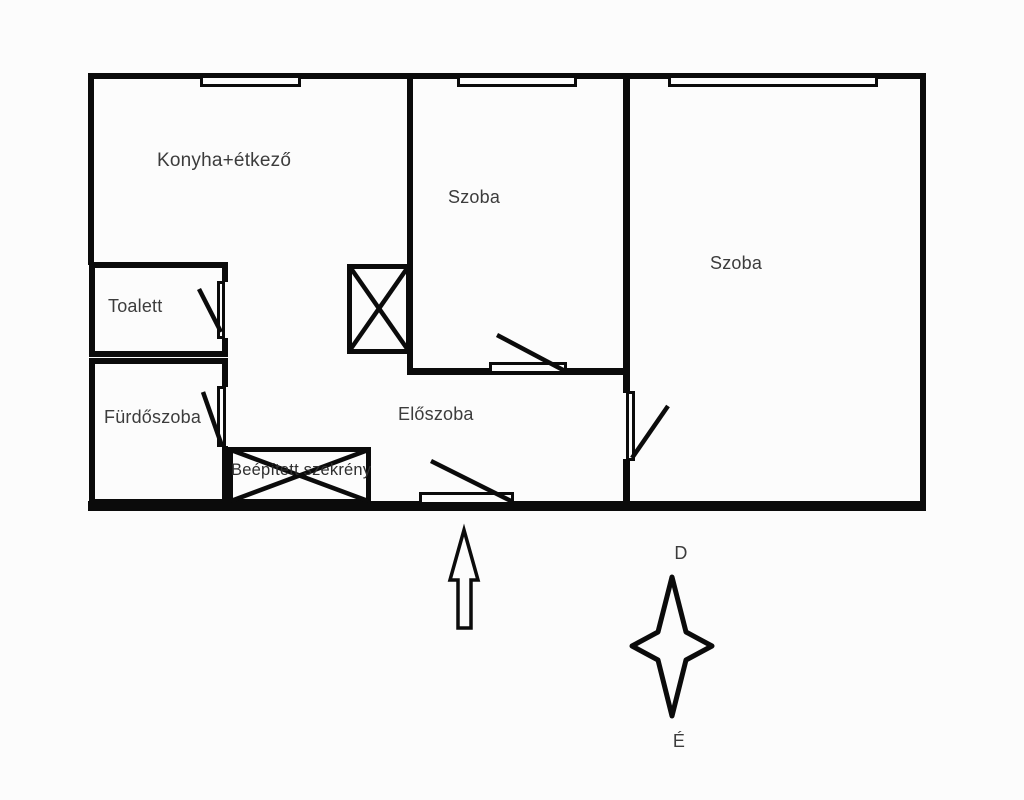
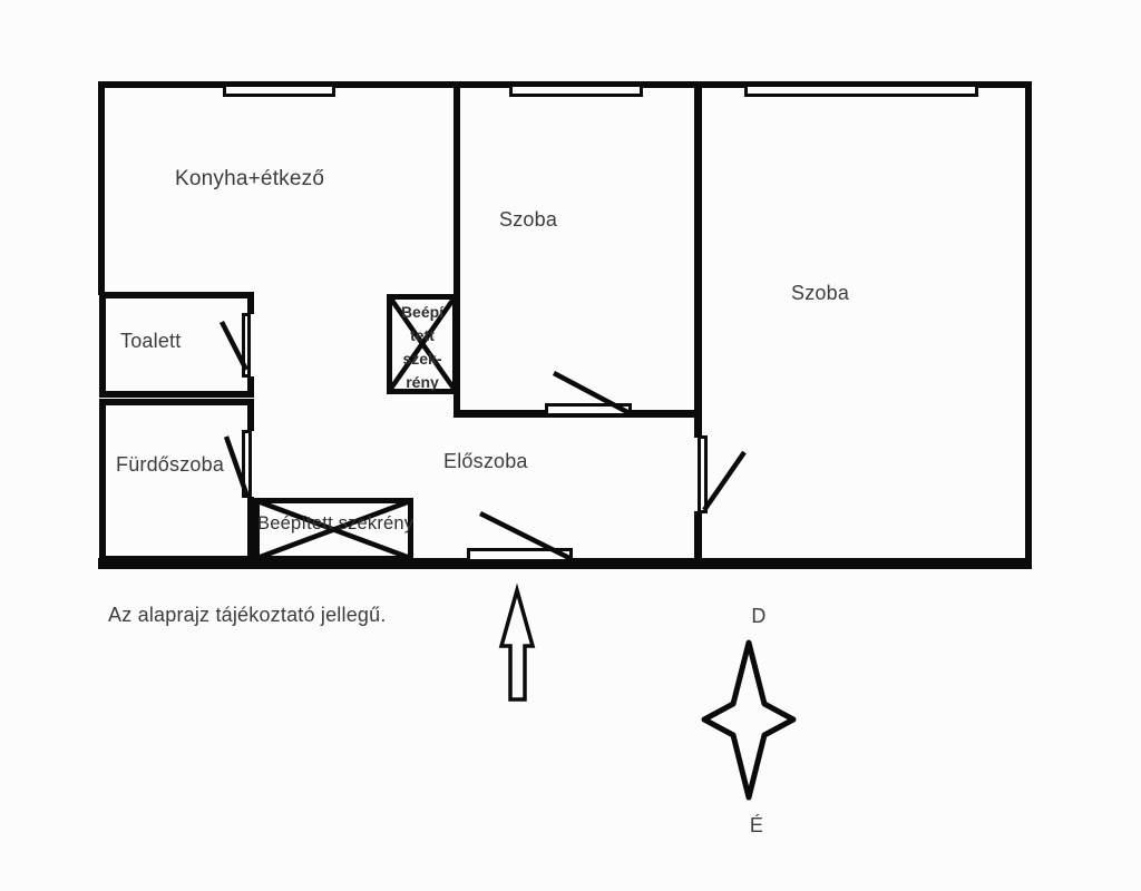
  Konyha+étkező
  Szoba
  Szoba
  Toalett
  Fürdőszoba
  Előszoba
  Beépített szekrény
+ Beépí
+ tett
+ szek-
+ rény
+ Az alaprajz tájékoztató jellegű.
  D
  É
